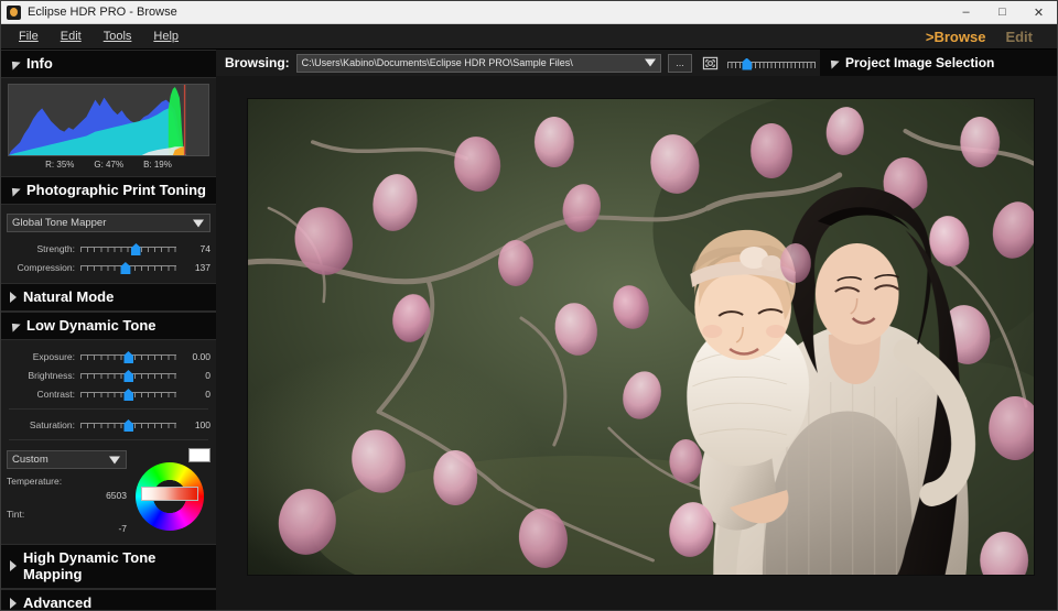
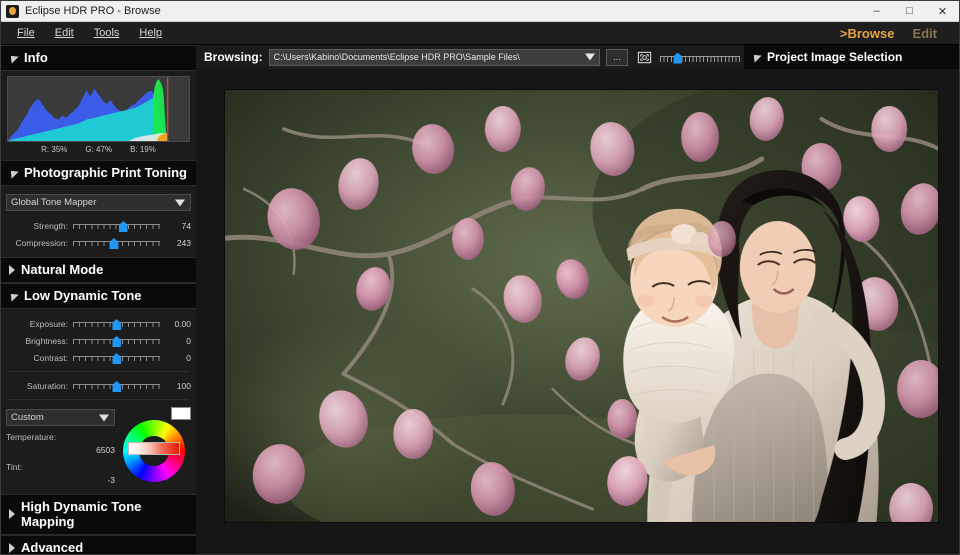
  Eclipse HDR PRO - Browse
  –
  □
  ✕
  File
  Edit
  Tools
  Help
  >Browse
  Edit
  Info
  R: 35%
  G: 47%
  B: 19%
  Photographic Print Toning
  Global Tone Mapper
  Strength:
  74
  Compression:
- 137
+ 243
  Natural Mode
  Low Dynamic Tone
  Exposure:
  0.00
  Brightness:
  0
  Contrast:
  0
  Saturation:
  100
  Custom
  Temperature:
  6503
  Tint:
- -7
+ -3
  High Dynamic Tone Mapping
  Advanced
  Browsing:
  C:\Users\Kabino\Documents\Eclipse HDR PRO\Sample Files\
  ...
  Project Image Selection
